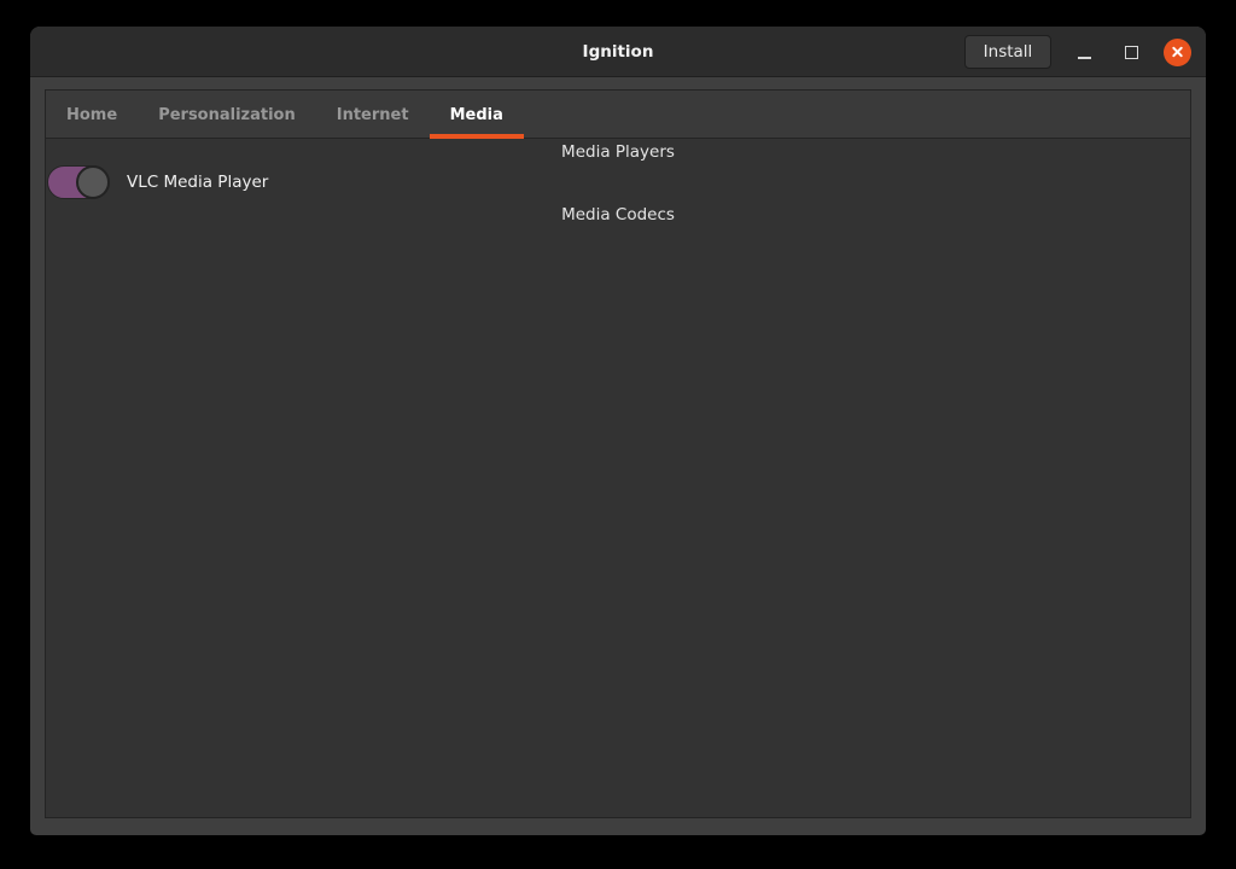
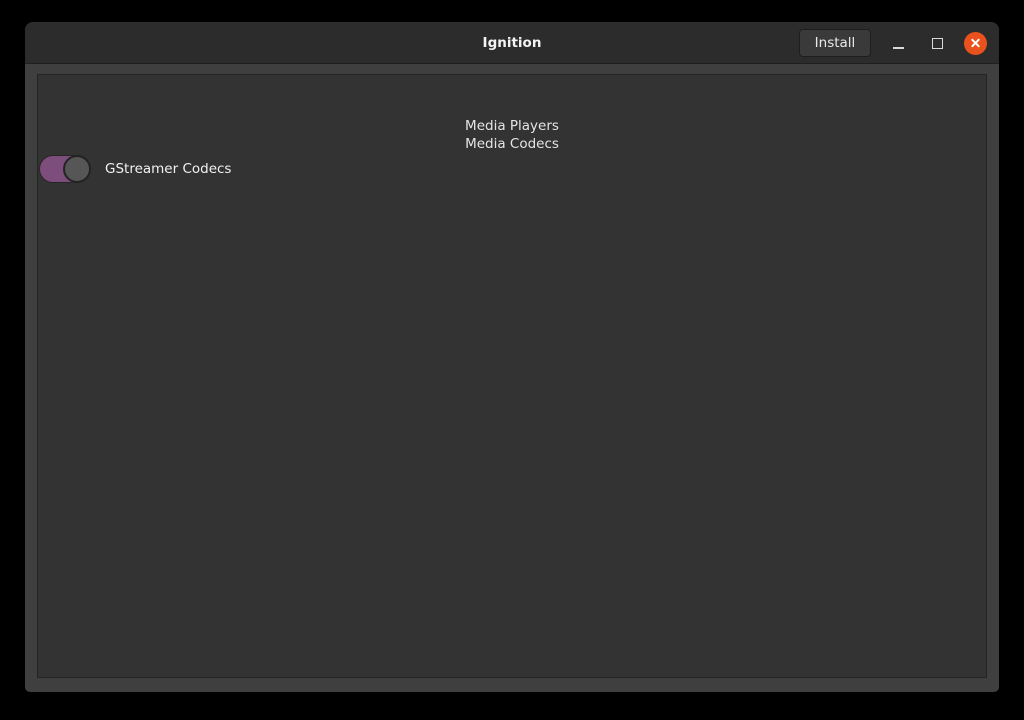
  Ignition
  Install
- Home
- Personalization
- Internet
- Media
  Media Players
- VLC Media Player
  Media Codecs
+ GStreamer Codecs
